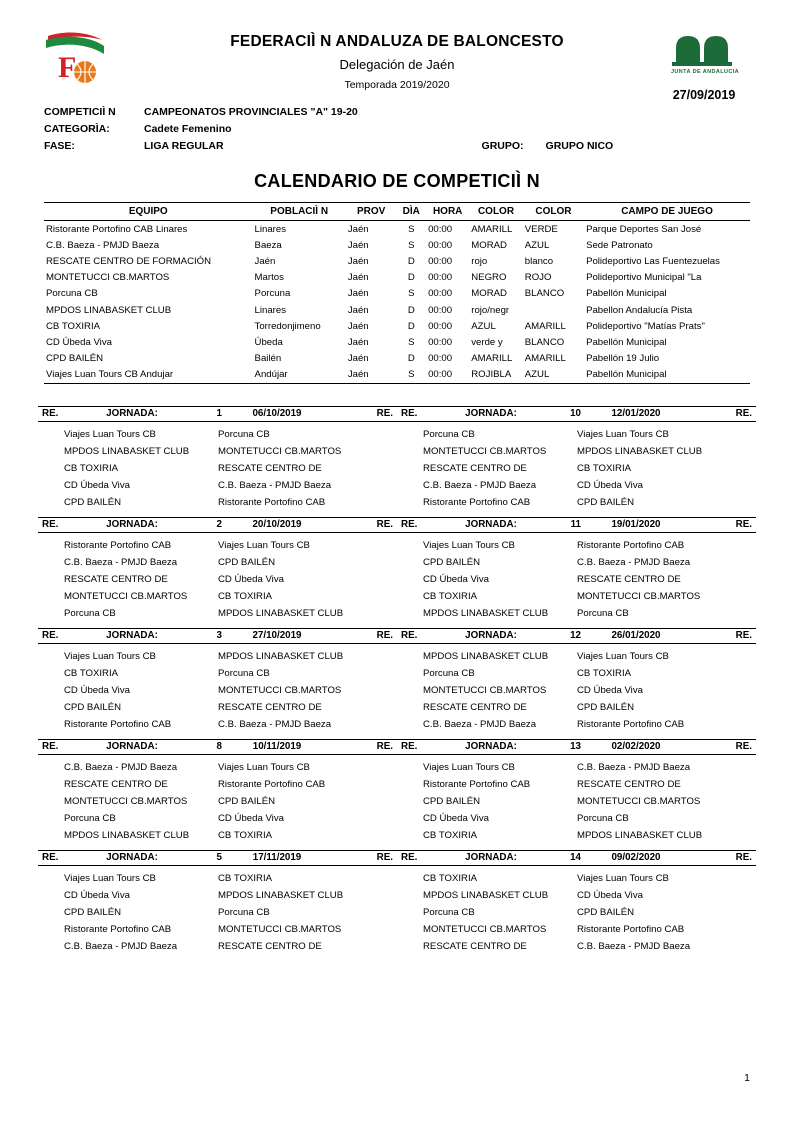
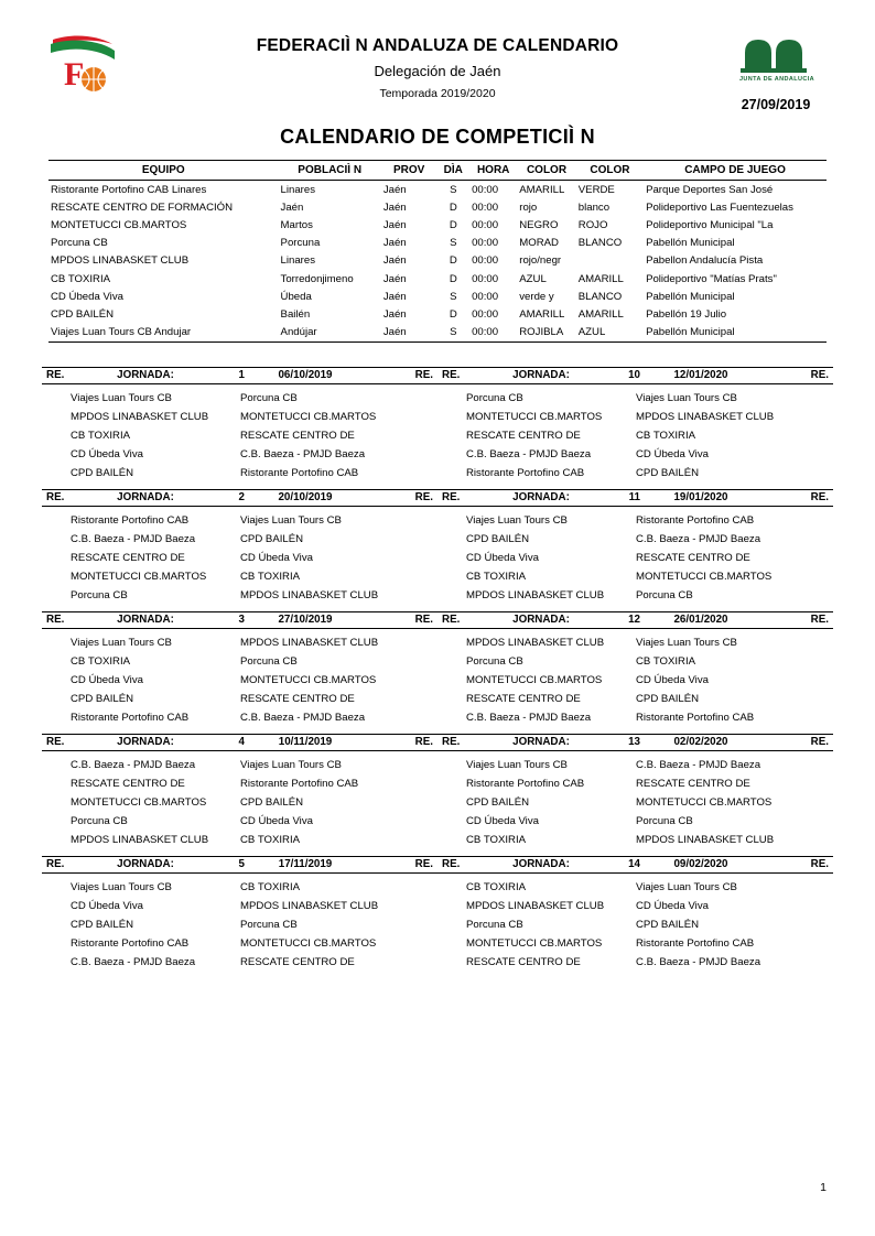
  F
- FEDERACIÌ N ANDALUZA DE BALONCESTO
+ FEDERACIÌ N ANDALUZA DE CALENDARIO
  Delegación de Jaén
  Temporada 2019/2020
  27/09/2019
- COMPETICIÌ N
- CAMPEONATOS PROVINCIALES "A" 19-20
- CATEGORÌA:
- Cadete Femenino
- FASE:
- LIGA REGULAR
- GRUPO:
- GRUPO NICO
  CALENDARIO DE COMPETICIÌ N
  EQUIPO	POBLACIÌ N	PROV	DÌA	HORA	COLOR	COLOR	CAMPO DE JUEGO
  Ristorante Portofino CAB Linares	Linares	Jaén	S	00:00	AMARILL	VERDE	Parque Deportes San José
- C.B. Baeza - PMJD Baeza	Baeza	Jaén	S	00:00	MORAD	AZUL	Sede Patronato
  RESCATE CENTRO DE FORMACIÓN	Jaén	Jaén	D	00:00	rojo	blanco	Polideportivo Las Fuentezuelas
  MONTETUCCI CB.MARTOS	Martos	Jaén	D	00:00	NEGRO	ROJO	Polideportivo Municipal "La
  Porcuna CB	Porcuna	Jaén	S	00:00	MORAD	BLANCO	Pabellón Municipal
  MPDOS LINABASKET CLUB	Linares	Jaén	D	00:00	rojo/negr		Pabellon Andalucía Pista
  CB TOXIRIA	Torredonjimeno	Jaén	D	00:00	AZUL	AMARILL	Polideportivo "Matías Prats"
  CD Úbeda Viva	Úbeda	Jaén	S	00:00	verde y	BLANCO	Pabellón Municipal
  CPD BAILÉN	Bailén	Jaén	D	00:00	AMARILL	AMARILL	Pabellón 19 Julio
  Viajes Luan Tours CB Andujar	Andújar	Jaén	S	00:00	ROJIBLA	AZUL	Pabellón Municipal
  RE.
  JORNADA:
  1
  06/10/2019
  RE.
  Viajes Luan Tours CB
  Porcuna CB
  MPDOS LINABASKET CLUB
  MONTETUCCI CB.MARTOS
  CB TOXIRIA
  RESCATE CENTRO DE
  CD Úbeda Viva
  C.B. Baeza - PMJD Baeza
  CPD BAILÉN
  Ristorante Portofino CAB
  RE.
  JORNADA:
  2
  20/10/2019
  RE.
  Ristorante Portofino CAB
  Viajes Luan Tours CB
  C.B. Baeza - PMJD Baeza
  CPD BAILÉN
  RESCATE CENTRO DE
  CD Úbeda Viva
  MONTETUCCI CB.MARTOS
  CB TOXIRIA
  Porcuna CB
  MPDOS LINABASKET CLUB
  RE.
  JORNADA:
  3
  27/10/2019
  RE.
  Viajes Luan Tours CB
  MPDOS LINABASKET CLUB
  CB TOXIRIA
  Porcuna CB
  CD Úbeda Viva
  MONTETUCCI CB.MARTOS
  CPD BAILÉN
  RESCATE CENTRO DE
  Ristorante Portofino CAB
  C.B. Baeza - PMJD Baeza
  RE.
  JORNADA:
- 8
+ 4
  10/11/2019
  RE.
  C.B. Baeza - PMJD Baeza
  Viajes Luan Tours CB
  RESCATE CENTRO DE
  Ristorante Portofino CAB
  MONTETUCCI CB.MARTOS
  CPD BAILÉN
  Porcuna CB
  CD Úbeda Viva
  MPDOS LINABASKET CLUB
  CB TOXIRIA
  RE.
  JORNADA:
  5
  17/11/2019
  RE.
  Viajes Luan Tours CB
  CB TOXIRIA
  CD Úbeda Viva
  MPDOS LINABASKET CLUB
  CPD BAILÉN
  Porcuna CB
  Ristorante Portofino CAB
  MONTETUCCI CB.MARTOS
  C.B. Baeza - PMJD Baeza
  RESCATE CENTRO DE
  RE.
  JORNADA:
  10
  12/01/2020
  RE.
  Porcuna CB
  Viajes Luan Tours CB
  MONTETUCCI CB.MARTOS
  MPDOS LINABASKET CLUB
  RESCATE CENTRO DE
  CB TOXIRIA
  C.B. Baeza - PMJD Baeza
  CD Úbeda Viva
  Ristorante Portofino CAB
  CPD BAILÉN
  RE.
  JORNADA:
  11
  19/01/2020
  RE.
  Viajes Luan Tours CB
  Ristorante Portofino CAB
  CPD BAILÉN
  C.B. Baeza - PMJD Baeza
  CD Úbeda Viva
  RESCATE CENTRO DE
  CB TOXIRIA
  MONTETUCCI CB.MARTOS
  MPDOS LINABASKET CLUB
  Porcuna CB
  RE.
  JORNADA:
  12
  26/01/2020
  RE.
  MPDOS LINABASKET CLUB
  Viajes Luan Tours CB
  Porcuna CB
  CB TOXIRIA
  MONTETUCCI CB.MARTOS
  CD Úbeda Viva
  RESCATE CENTRO DE
  CPD BAILÉN
  C.B. Baeza - PMJD Baeza
  Ristorante Portofino CAB
  RE.
  JORNADA:
  13
  02/02/2020
  RE.
  Viajes Luan Tours CB
  C.B. Baeza - PMJD Baeza
  Ristorante Portofino CAB
  RESCATE CENTRO DE
  CPD BAILÉN
  MONTETUCCI CB.MARTOS
  CD Úbeda Viva
  Porcuna CB
  CB TOXIRIA
  MPDOS LINABASKET CLUB
  RE.
  JORNADA:
  14
  09/02/2020
  RE.
  CB TOXIRIA
  Viajes Luan Tours CB
  MPDOS LINABASKET CLUB
  CD Úbeda Viva
  Porcuna CB
  CPD BAILÉN
  MONTETUCCI CB.MARTOS
  Ristorante Portofino CAB
  RESCATE CENTRO DE
  C.B. Baeza - PMJD Baeza
  1
